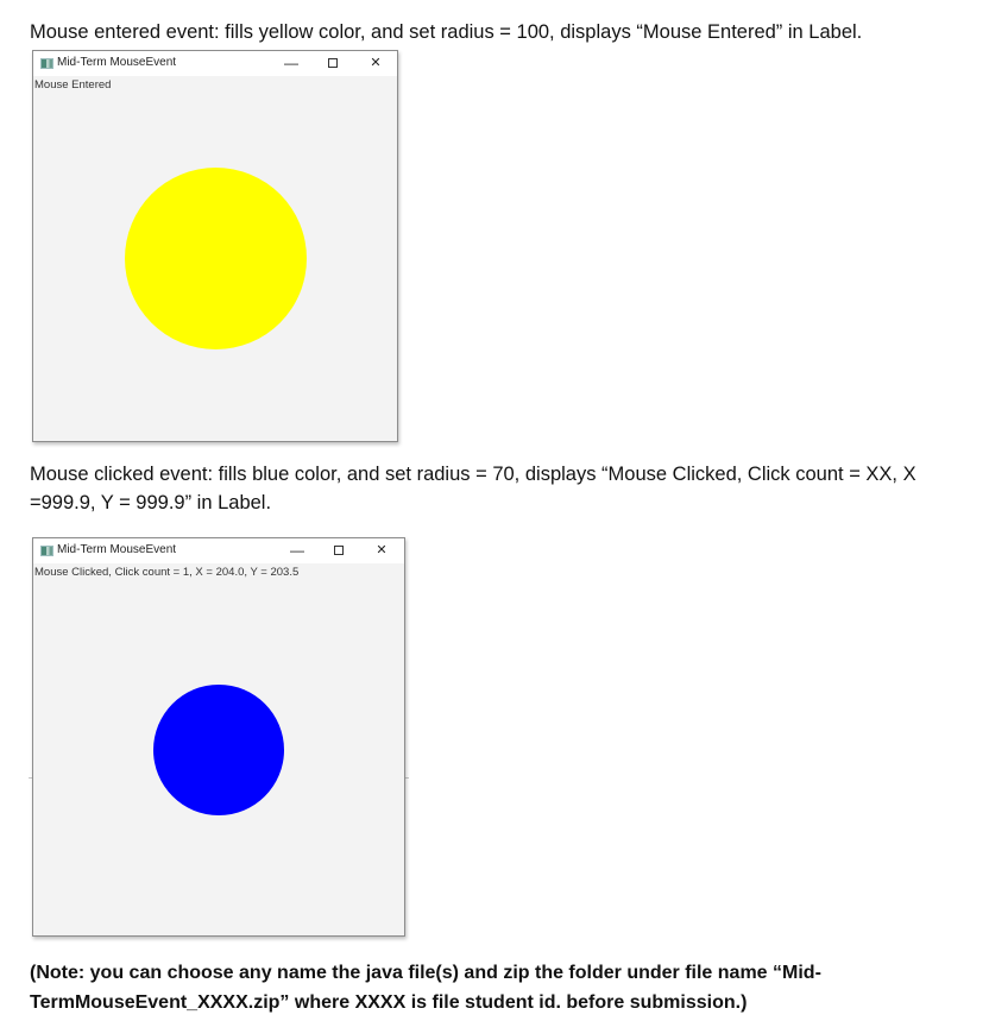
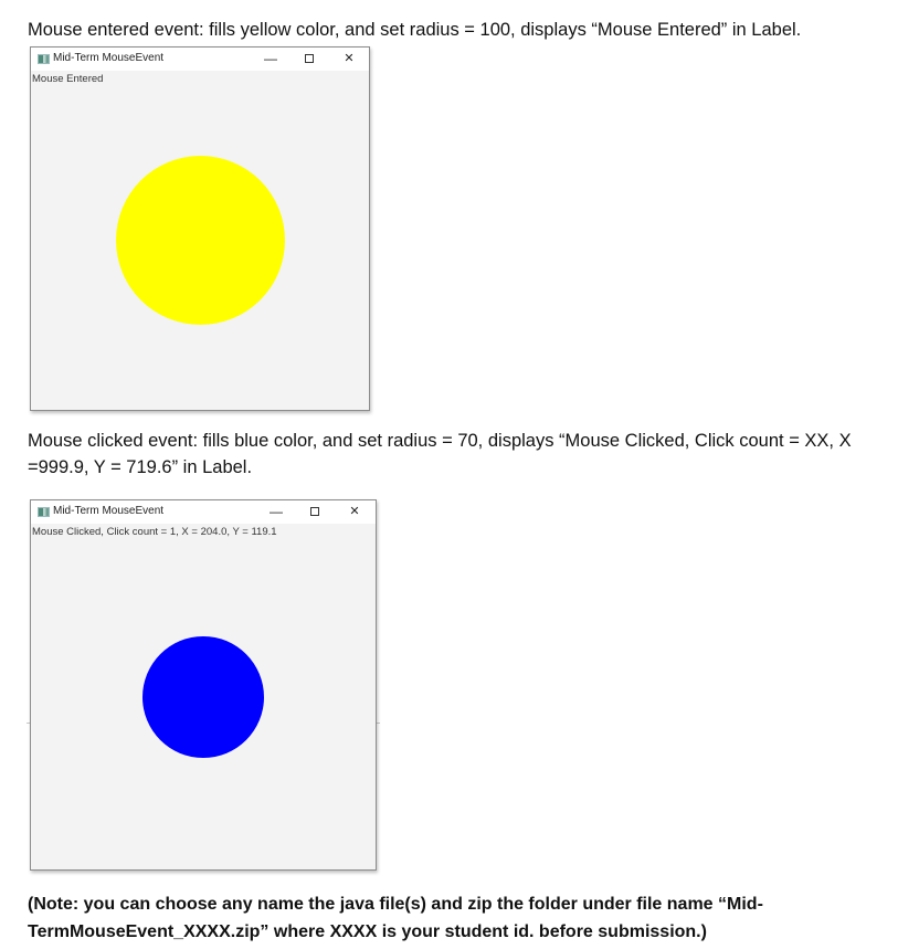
  Mouse entered event: fills yellow color, and set radius = 100, displays “Mouse Entered” in Label.
  Mid-Term MouseEvent
  —
  ✕
  Mouse Entered
- Mouse clicked event: fills blue color, and set radius = 70, displays “Mouse Clicked, Click count = XX, X =999.9, Y = 999.9” in Label.
+ Mouse clicked event: fills blue color, and set radius = 70, displays “Mouse Clicked, Click count = XX, X =999.9, Y = 719.6” in Label.
  Mid-Term MouseEvent
  —
  ✕
- Mouse Clicked, Click count = 1, X = 204.0, Y = 203.5
+ Mouse Clicked, Click count = 1, X = 204.0, Y = 119.1
- (Note: you can choose any name the java file(s) and zip the folder under file name “Mid-TermMouseEvent_XXXX.zip” where XXXX is file student id. before submission.)
+ (Note: you can choose any name the java file(s) and zip the folder under file name “Mid-TermMouseEvent_XXXX.zip” where XXXX is your student id. before submission.)
